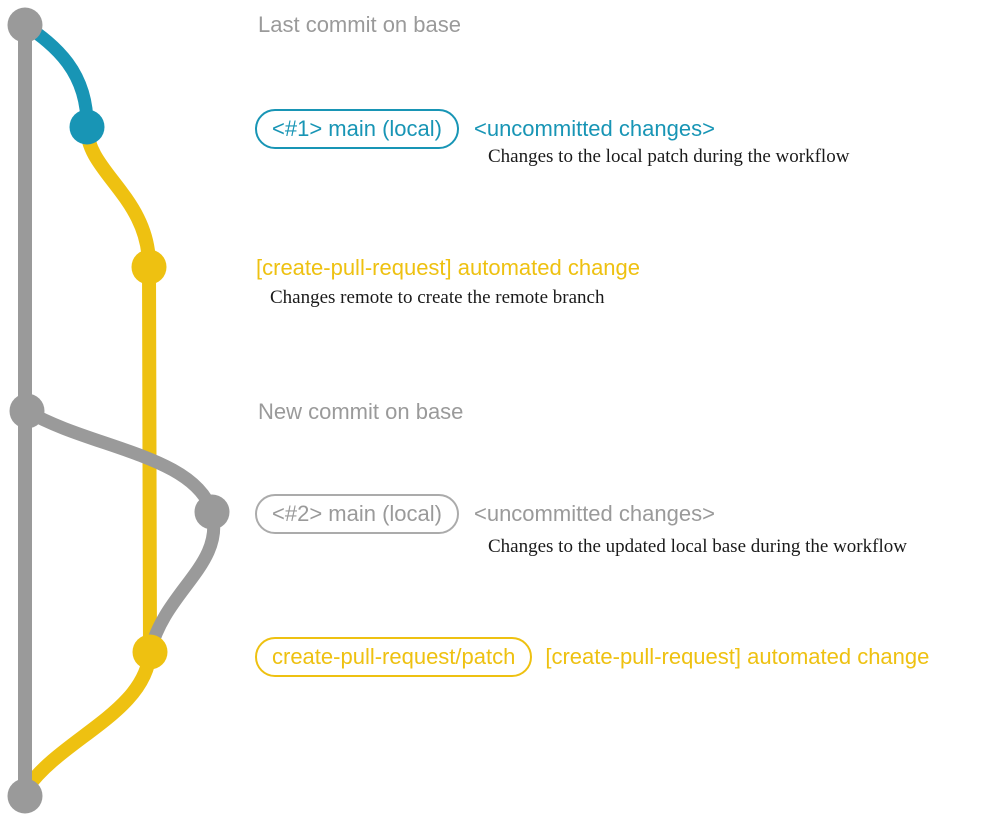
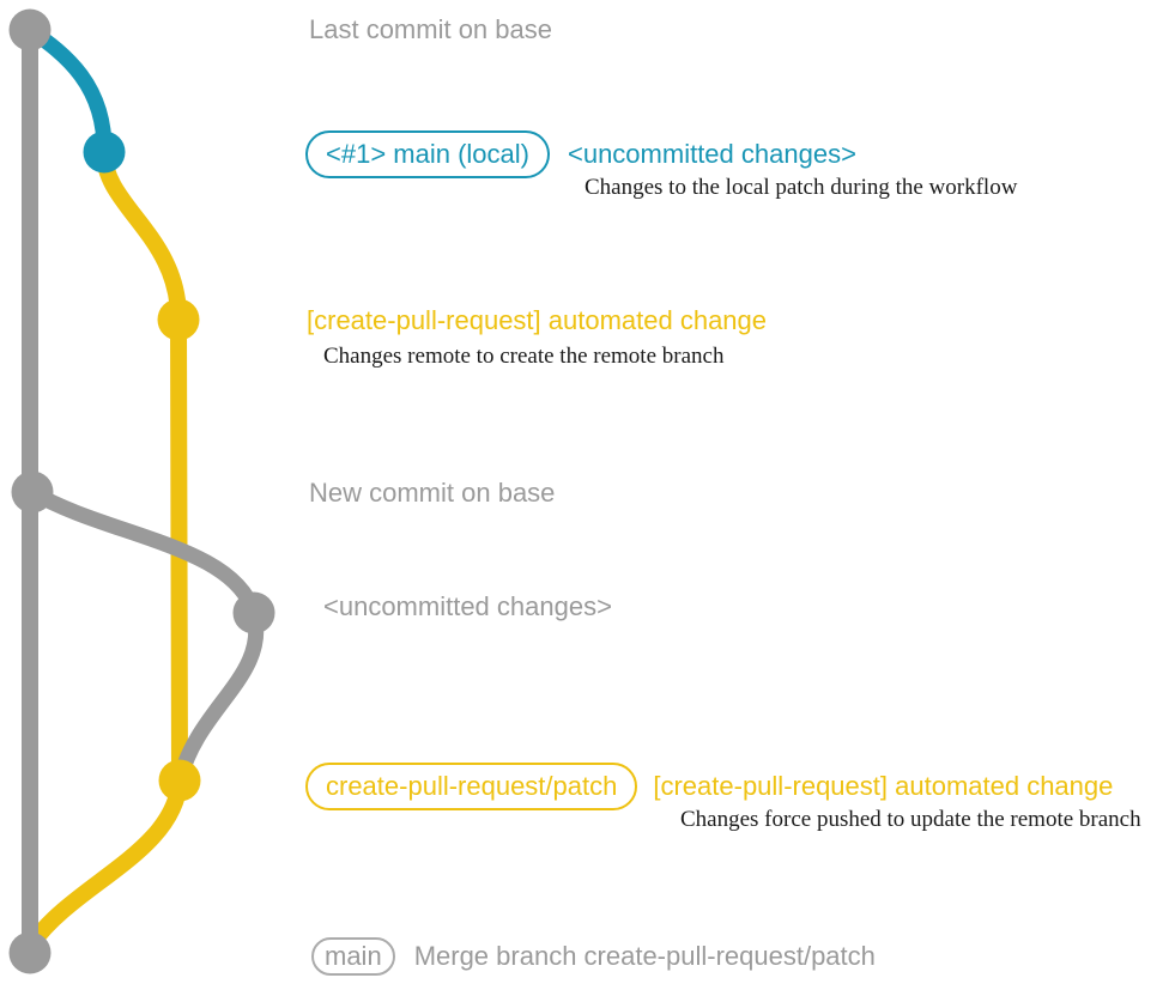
  Last commit on base
  <#1> main (local)
  <uncommitted changes>
  Changes to the local patch during the workflow
  [create-pull-request] automated change
  Changes remote to create the remote branch
  New commit on base
- <#2> main (local)
  <uncommitted changes>
- Changes to the updated local base during the workflow
  create-pull-request/patch
  [create-pull-request] automated change
+ Changes force pushed to update the remote branch
+ main
+ Merge branch create-pull-request/patch
